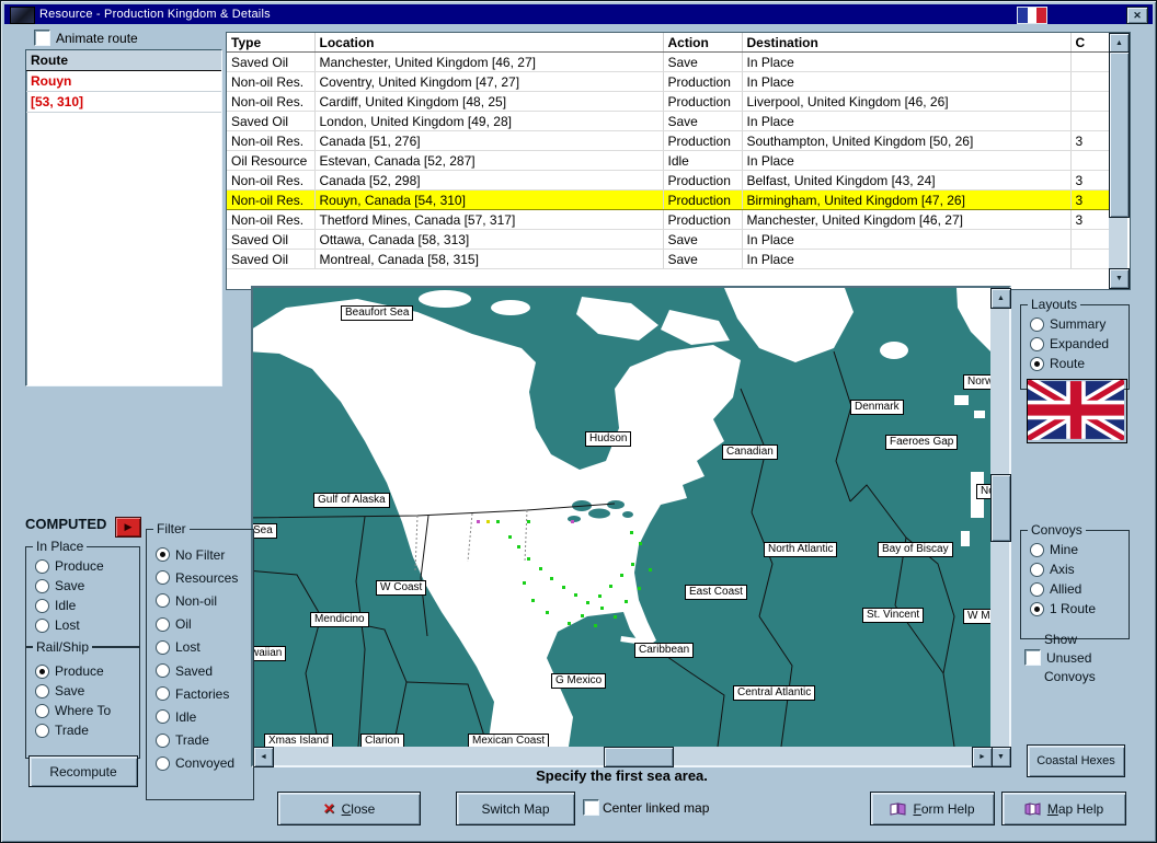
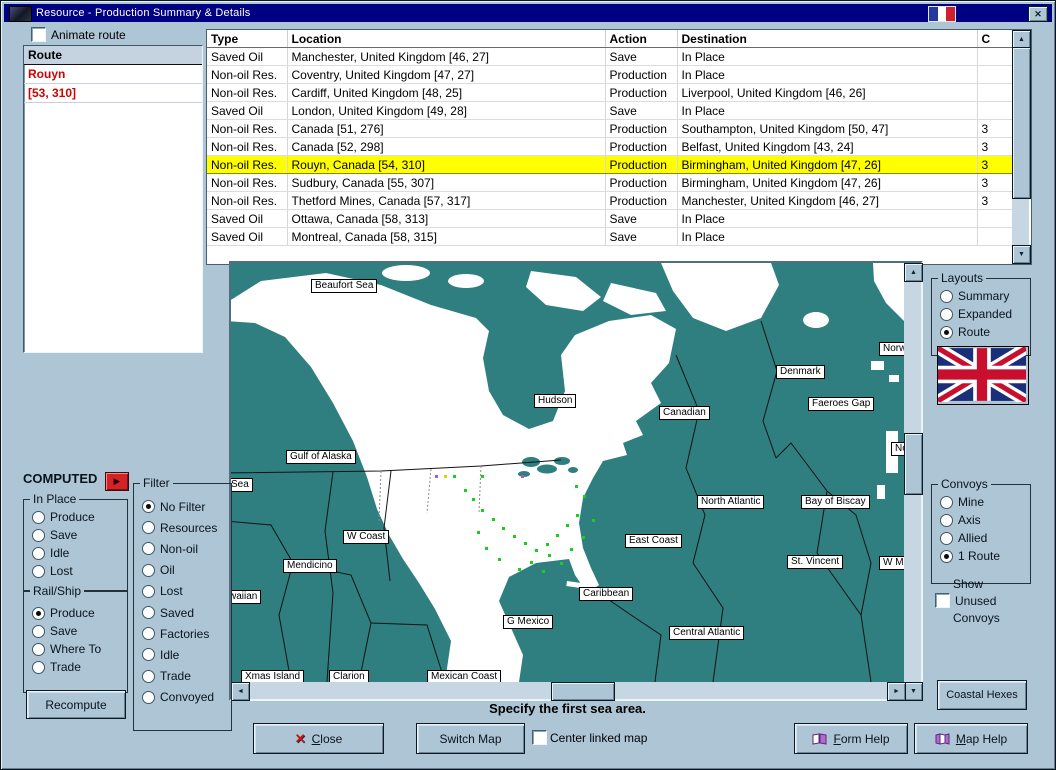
- Resource - Production Kingdom & Details
+ Resource - Production Summary & Details
  ✕
  Animate route
  Route
  Rouyn
  [53, 310]
  Type	Location	Action	Destination	C
  Saved Oil	Manchester, United Kingdom [46, 27]	Save	In Place
  Non-oil Res.	Coventry, United Kingdom [47, 27]	Production	In Place
  Non-oil Res.	Cardiff, United Kingdom [48, 25]	Production	Liverpool, United Kingdom [46, 26]
  Saved Oil	London, United Kingdom [49, 28]	Save	In Place
- Non-oil Res.	Canada [51, 276]	Production	Southampton, United Kingdom [50, 26]	3
+ Non-oil Res.	Canada [51, 276]	Production	Southampton, United Kingdom [50, 47]	3
- Oil Resource	Estevan, Canada [52, 287]	Idle	In Place
  Non-oil Res.	Canada [52, 298]	Production	Belfast, United Kingdom [43, 24]	3
  Non-oil Res.	Rouyn, Canada [54, 310]	Production	Birmingham, United Kingdom [47, 26]	3
+ Non-oil Res.	Sudbury, Canada [55, 307]	Production	Birmingham, United Kingdom [47, 26]	3
  Non-oil Res.	Thetford Mines, Canada [57, 317]	Production	Manchester, United Kingdom [46, 27]	3
  Saved Oil	Ottawa, Canada [58, 313]	Save	In Place
  Saved Oil	Montreal, Canada [58, 315]	Save	In Place
  Beaufort Sea
  Hudson
  Norw
  Denmark
  Canadian
  Faeroes Gap
  Gulf of Alaska
  Sea
  North Atlantic
  Bay of Biscay
  W Coast
  East Coast
  Mendicino
  St. Vincent
  waiian
  Caribbean
  G Mexico
  Central Atlantic
  Xmas Island
  Clarion
  Mexican Coast
  Layouts
  Summary
  Expanded
  Route
  Convoys
  Mine
  Axis
  Allied
  1 Route
  Show
  Unused
  Convoys
  Coastal Hexes
  COMPUTED
  ▶
  In Place
  Produce
  Save
  Idle
  Lost
  Rail/Ship
  Produce
  Save
  Where To
  Trade
  Recompute
  Filter
  No Filter
  Resources
  Non-oil
  Oil
  Lost
  Saved
  Factories
  Idle
  Trade
  Convoyed
  Specify the first sea area.
  ✕
  Close
  Switch Map
  Center linked map
  Form Help
  Map Help
